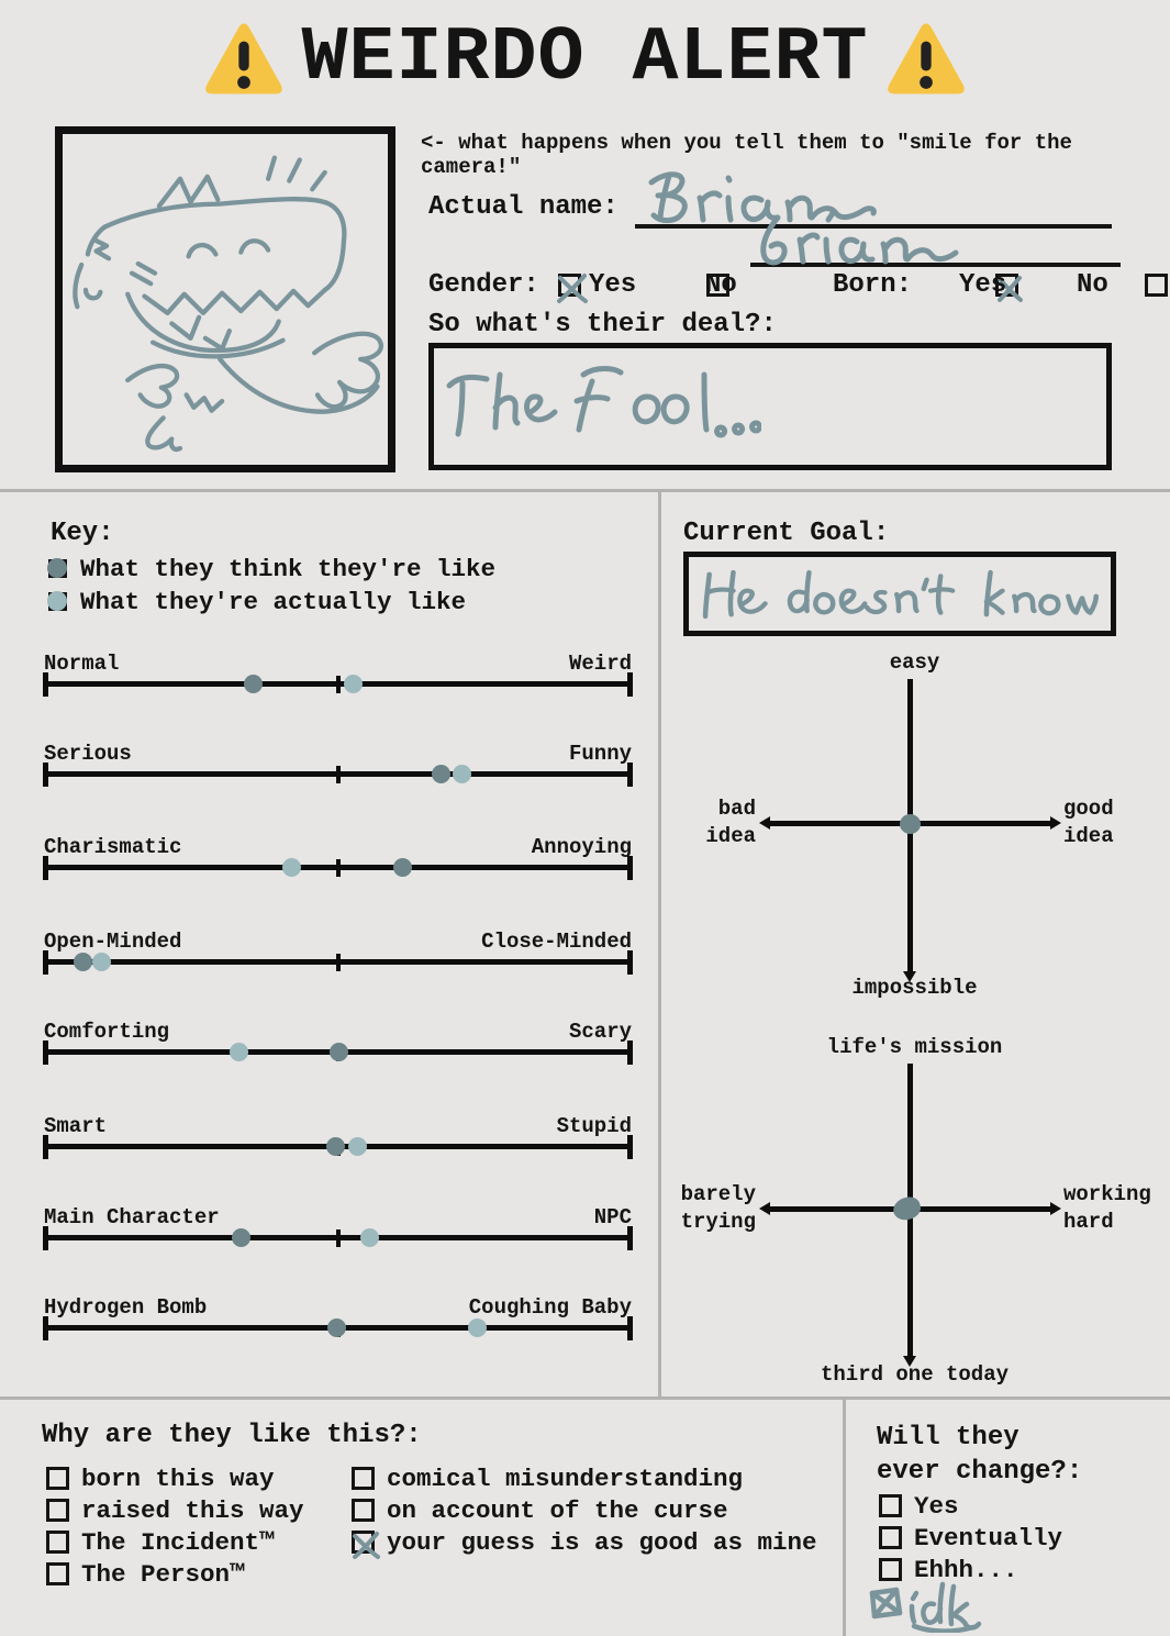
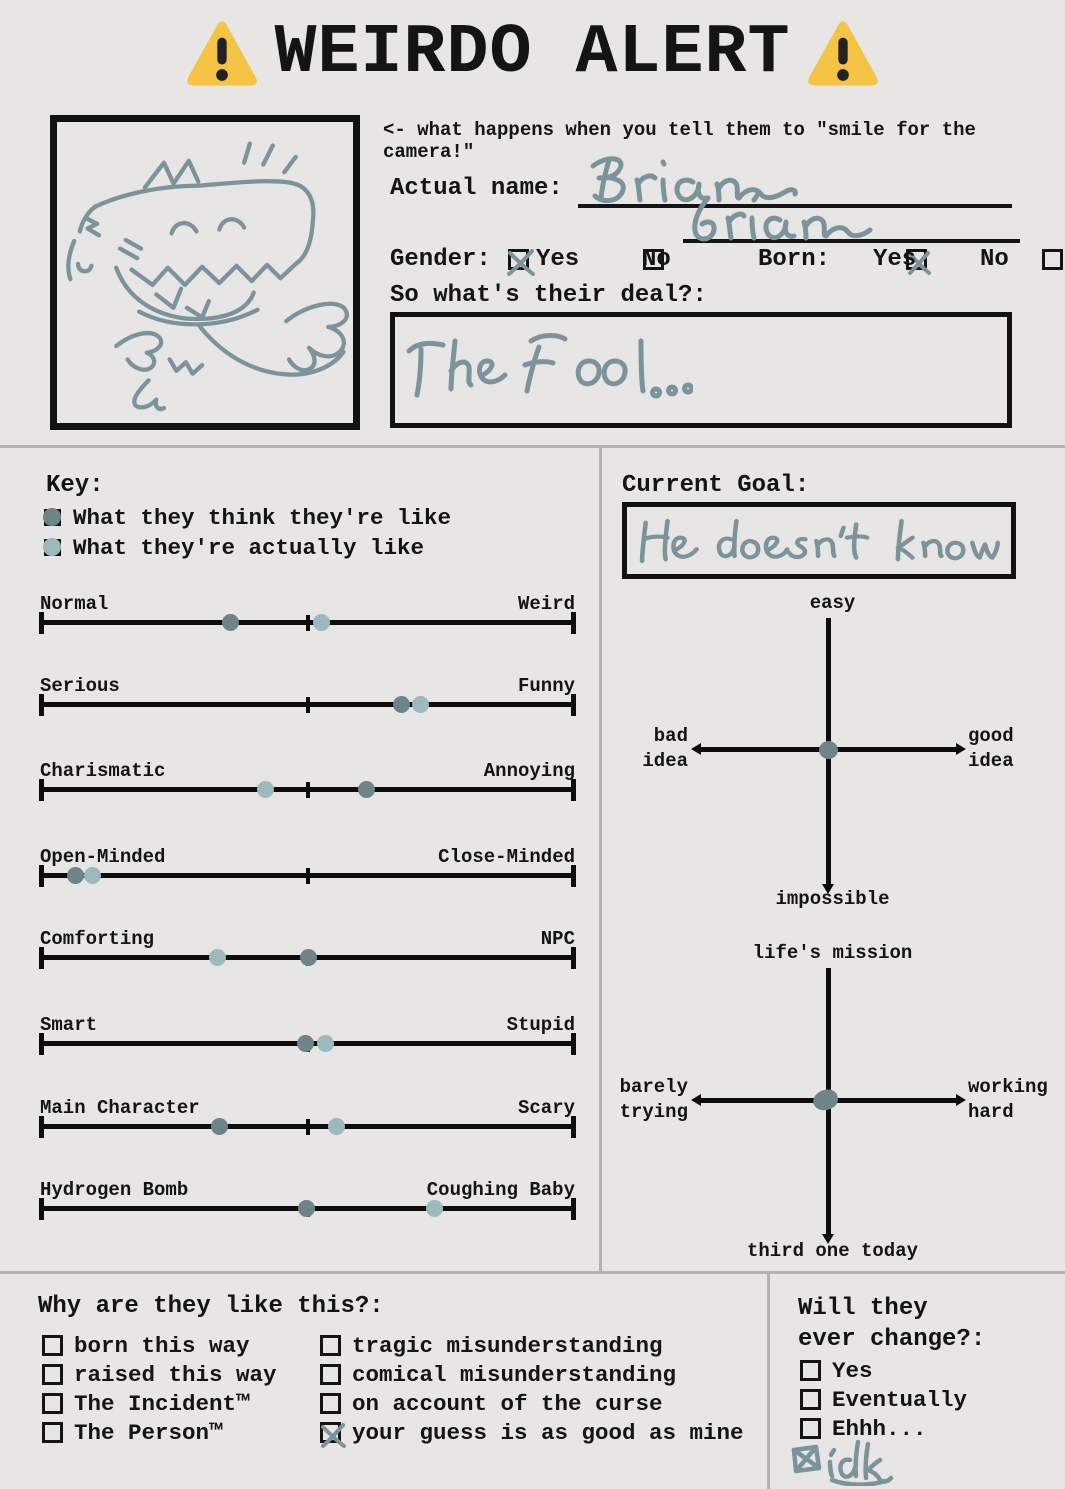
  WEIRDO ALERT
  <- what happens when you tell them to "smile for the camera!"
  Actual name:
  Gender:
  Yes
  No
  Born:
  Yes
  No
  So what's their deal?:
  Key:
  What they think they're like
  What they're actually like
  Normal
  Weird
  Serious
  Funny
  Charismatic
  Annoying
  Open-Minded
  Close-Minded
  Comforting
- Scary
+ NPC
  Smart
  Stupid
  Main Character
- NPC
+ Scary
  Hydrogen Bomb
  Coughing Baby
  Current Goal:
  easy
  bad
  idea
  good
  idea
  impossible
  life's mission
  barely
  trying
  working
  hard
  third one today
  Why are they like this?:
  born this way
  raised this way
  The Incident™
  The Person™
+ tragic misunderstanding
  comical misunderstanding
  on account of the curse
  your guess is as good as mine
  Will they
  ever change?:
  Yes
  Eventually
  Ehhh...
